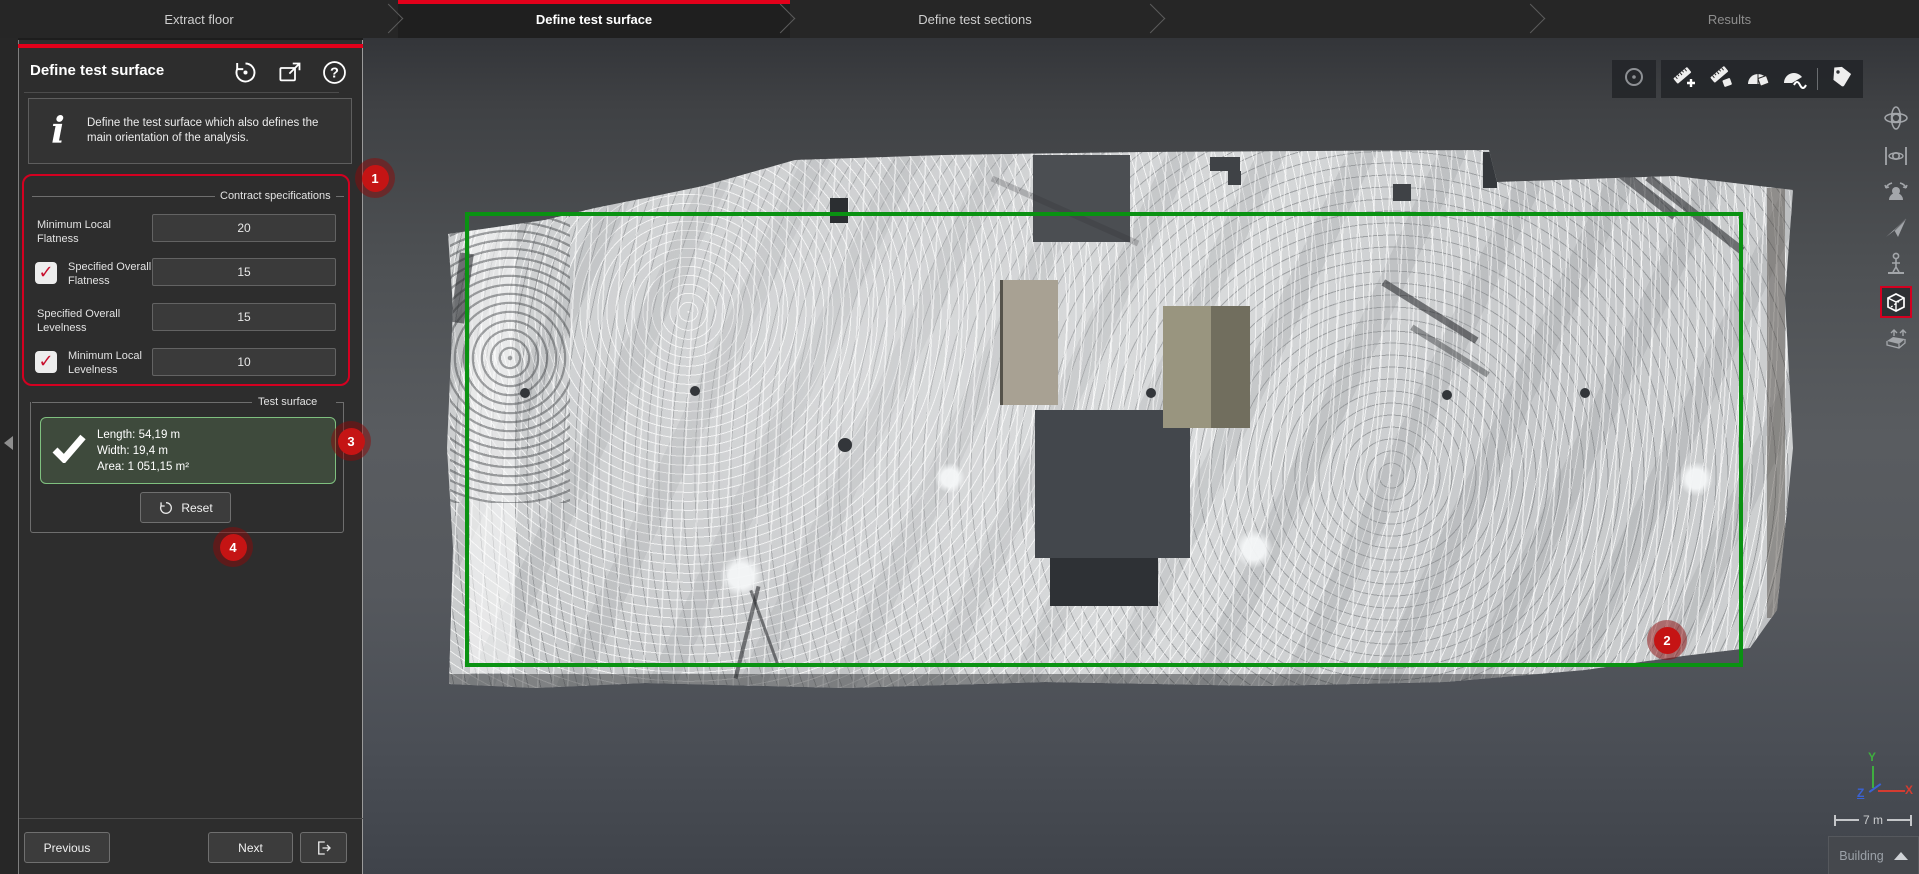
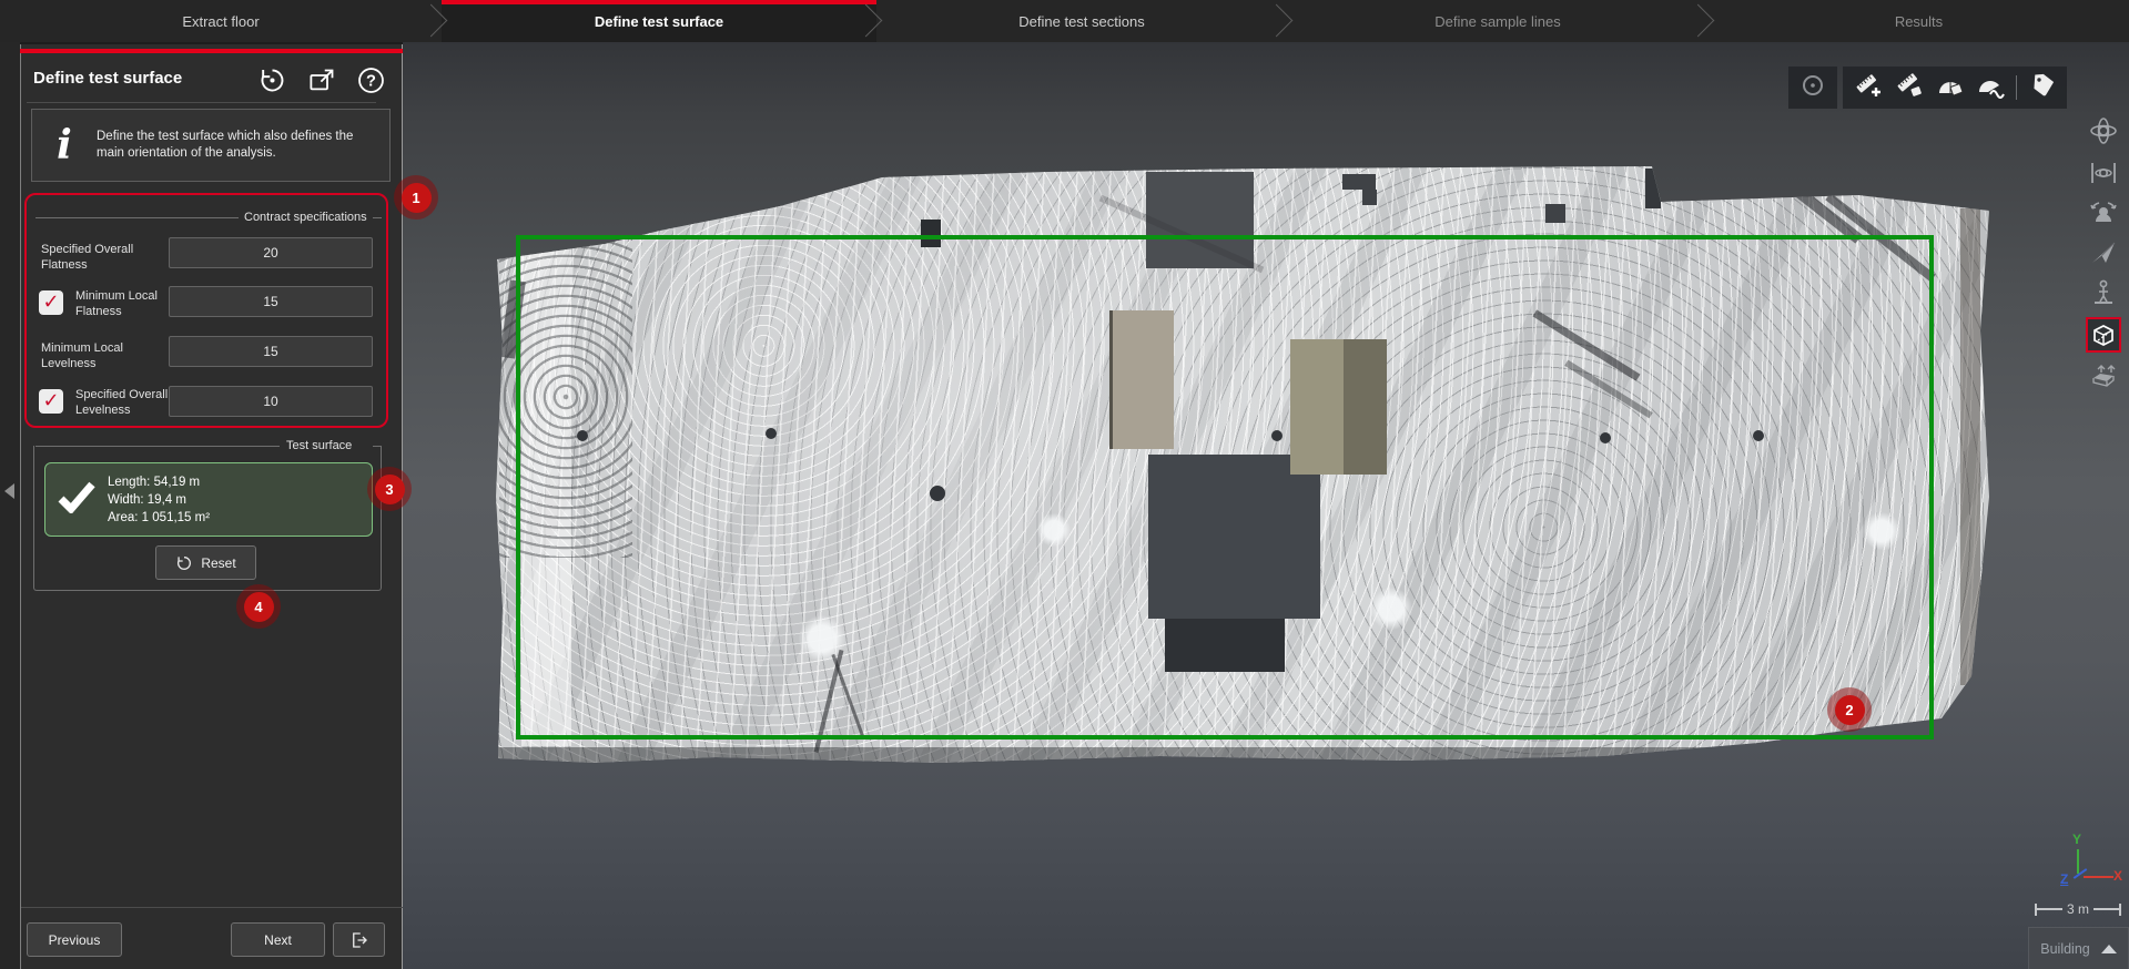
  Extract floor
  Define test surface
  Define test sections
+ Define sample lines
  Results
  Y
  X
  Z
- 7 m
+ 3 m
  Building
  Define test surface
  ?
  i
  Define the test surface which also defines the main orientation of the analysis.
  Contract specifications
- Minimum Local Flatness
+ Specified Overall Flatness
  20
  ✓
- Specified Overall Flatness
+ Minimum Local Flatness
  15
- Specified Overall Levelness
+ Minimum Local Levelness
  15
  ✓
- Minimum Local Levelness
+ Specified Overall Levelness
  10
  Test surface
  Length: 54,19 m
  Width: 19,4 m
  Area: 1 051,15 m²
  Reset
  Previous
  Next
  1
  2
  3
  4
